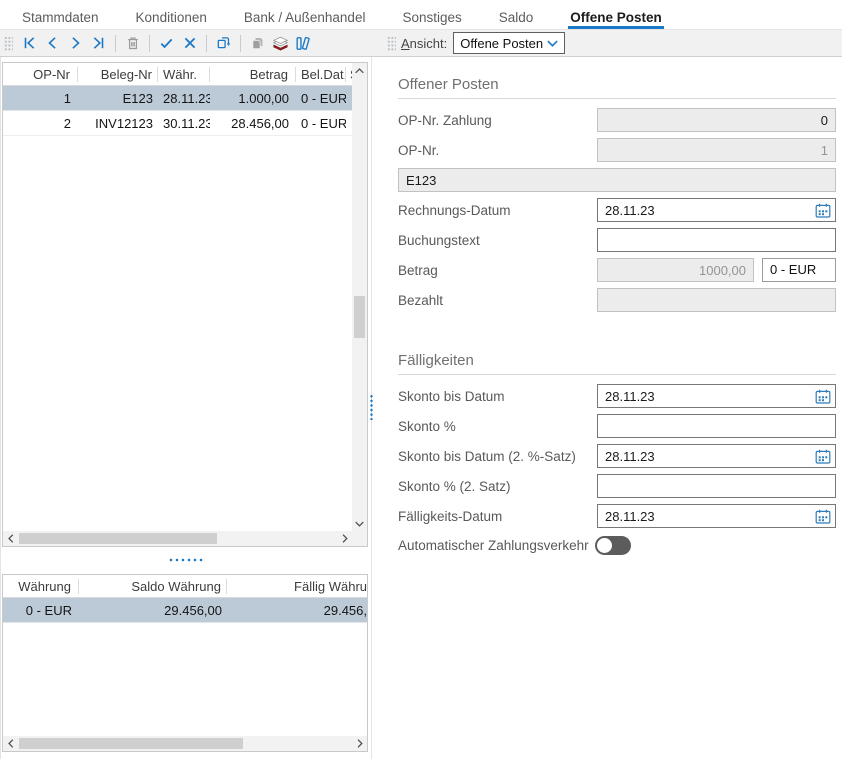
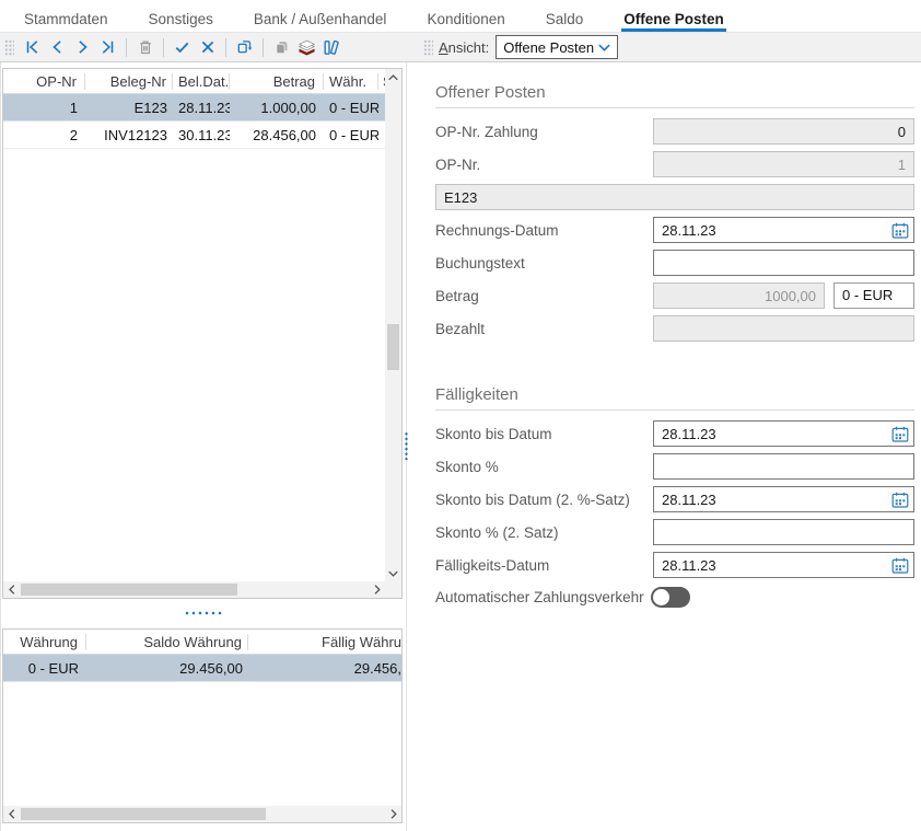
  Stammdaten
- Konditionen
+ Sonstiges
  Bank / Außenhandel
- Sonstiges
+ Konditionen
  Saldo
  Offene Posten
  Ansicht:
  Offene Posten
  OP-Nr
  Beleg-Nr
- Währ.
+ Bel.Dat.
  Betrag
- Bel.Dat.
+ Währ.
  1
  E123
  28.11.23
  1.000,00
  0 - EUR
  2
  INV12123
  30.11.23
  28.456,00
  0 - EUR
  Währung
  Saldo Währung
  Fällig Währu
  0 - EUR
  29.456,00
  29.456,
  Offener Posten
  OP-Nr. Zahlung
  0
  OP-Nr.
  1
  E123
  Rechnungs-Datum
  28.11.23
  Buchungstext
  Betrag
  1000,00
  0 - EUR
  Bezahlt
  Fälligkeiten
  Skonto bis Datum
  28.11.23
  Skonto %
  Skonto bis Datum (2. %-Satz)
  28.11.23
  Skonto % (2. Satz)
  Fälligkeits-Datum
  28.11.23
  Automatischer Zahlungsverkehr
